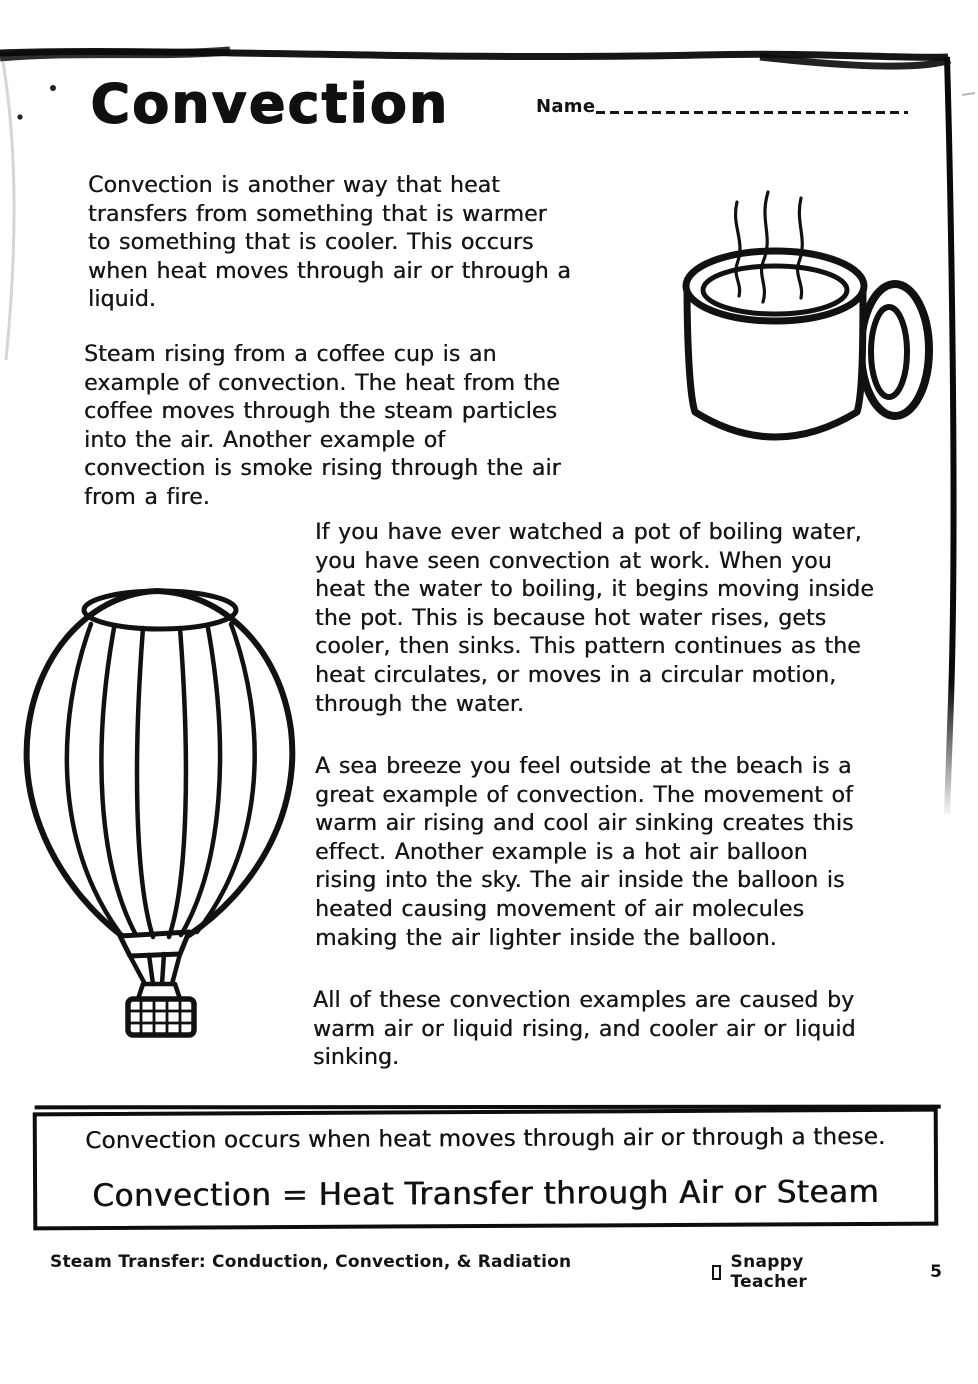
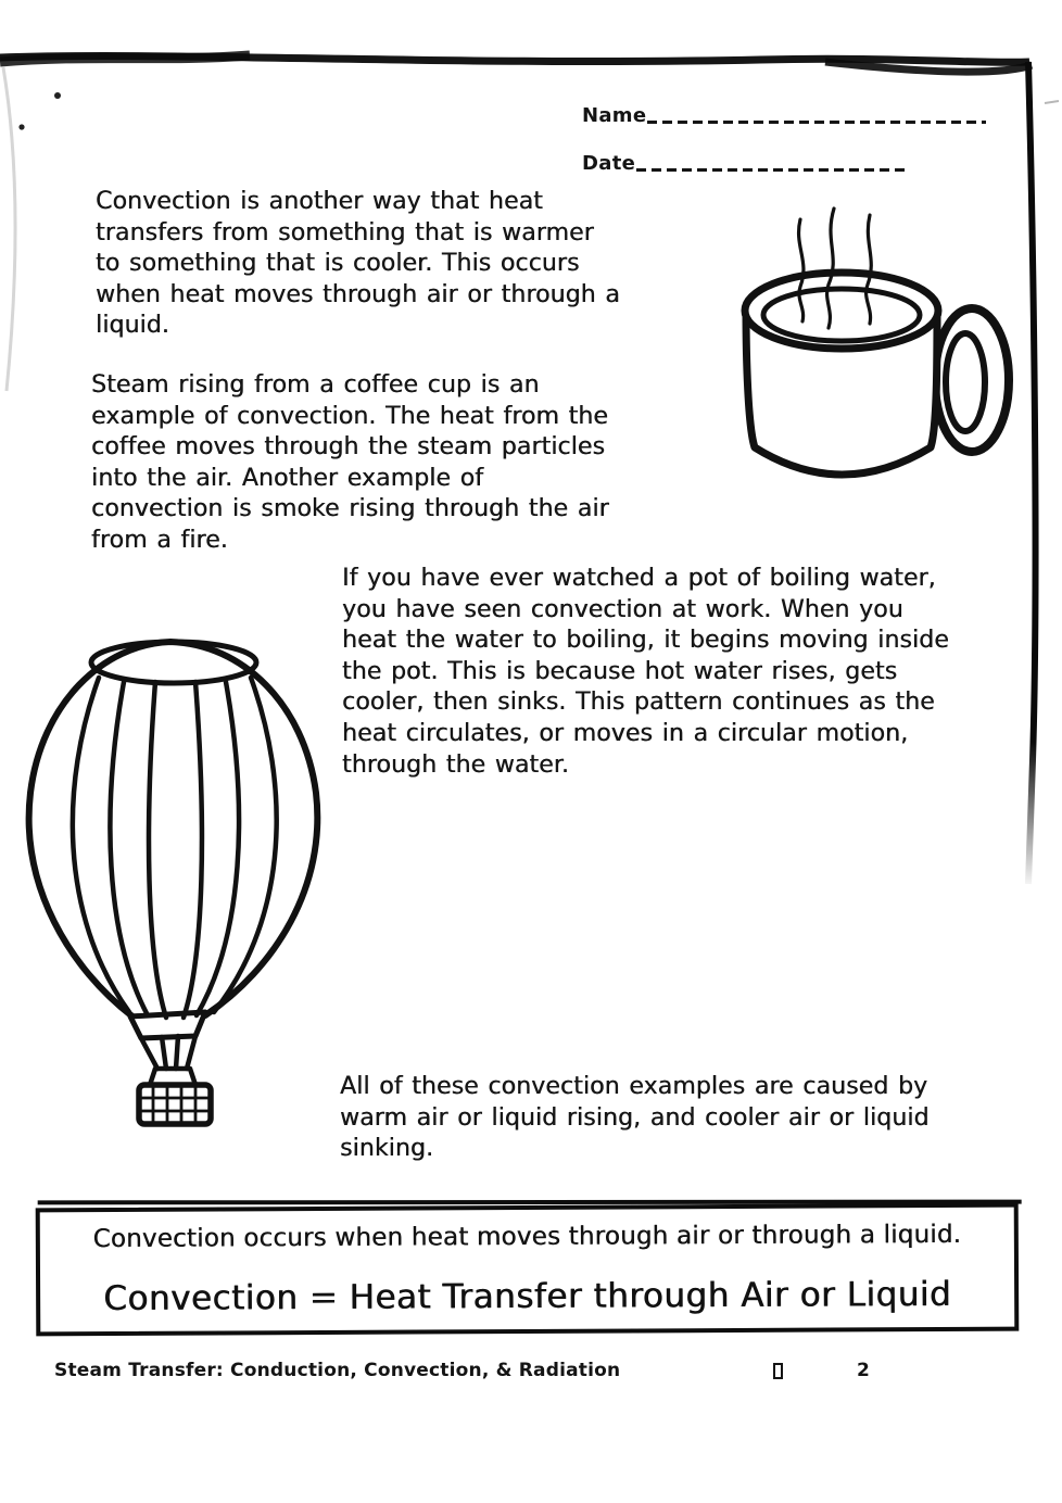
- Convection
  Name
+ Date
  Convection is another way that heat
  transfers from something that is warmer
  to something that is cooler. This occurs
  when heat moves through air or through a
  liquid.
  Steam rising from a coffee cup is an
  example of convection. The heat from the
  coffee moves through the steam particles
  into the air. Another example of
  convection is smoke rising through the air
  from a fire.
  If you have ever watched a pot of boiling water,
  you have seen convection at work. When you
  heat the water to boiling, it begins moving inside
  the pot. This is because hot water rises, gets
  cooler, then sinks. This pattern continues as the
  heat circulates, or moves in a circular motion,
  through the water.
- A sea breeze you feel outside at the beach is a
- great example of convection. The movement of
- warm air rising and cool air sinking creates this
- effect. Another example is a hot air balloon
- rising into the sky. The air inside the balloon is
- heated causing movement of air molecules
- making the air lighter inside the balloon.
  All of these convection examples are caused by
  warm air or liquid rising, and cooler air or liquid
  sinking.
- Convection occurs when heat moves through air or through a these.
+ Convection occurs when heat moves through air or through a liquid.
- Convection = Heat Transfer through Air or Steam
+ Convection = Heat Transfer through Air or Liquid
  Steam Transfer: Conduction, Convection, & Radiation
- Snappy Teacher
- 5
+ 2
